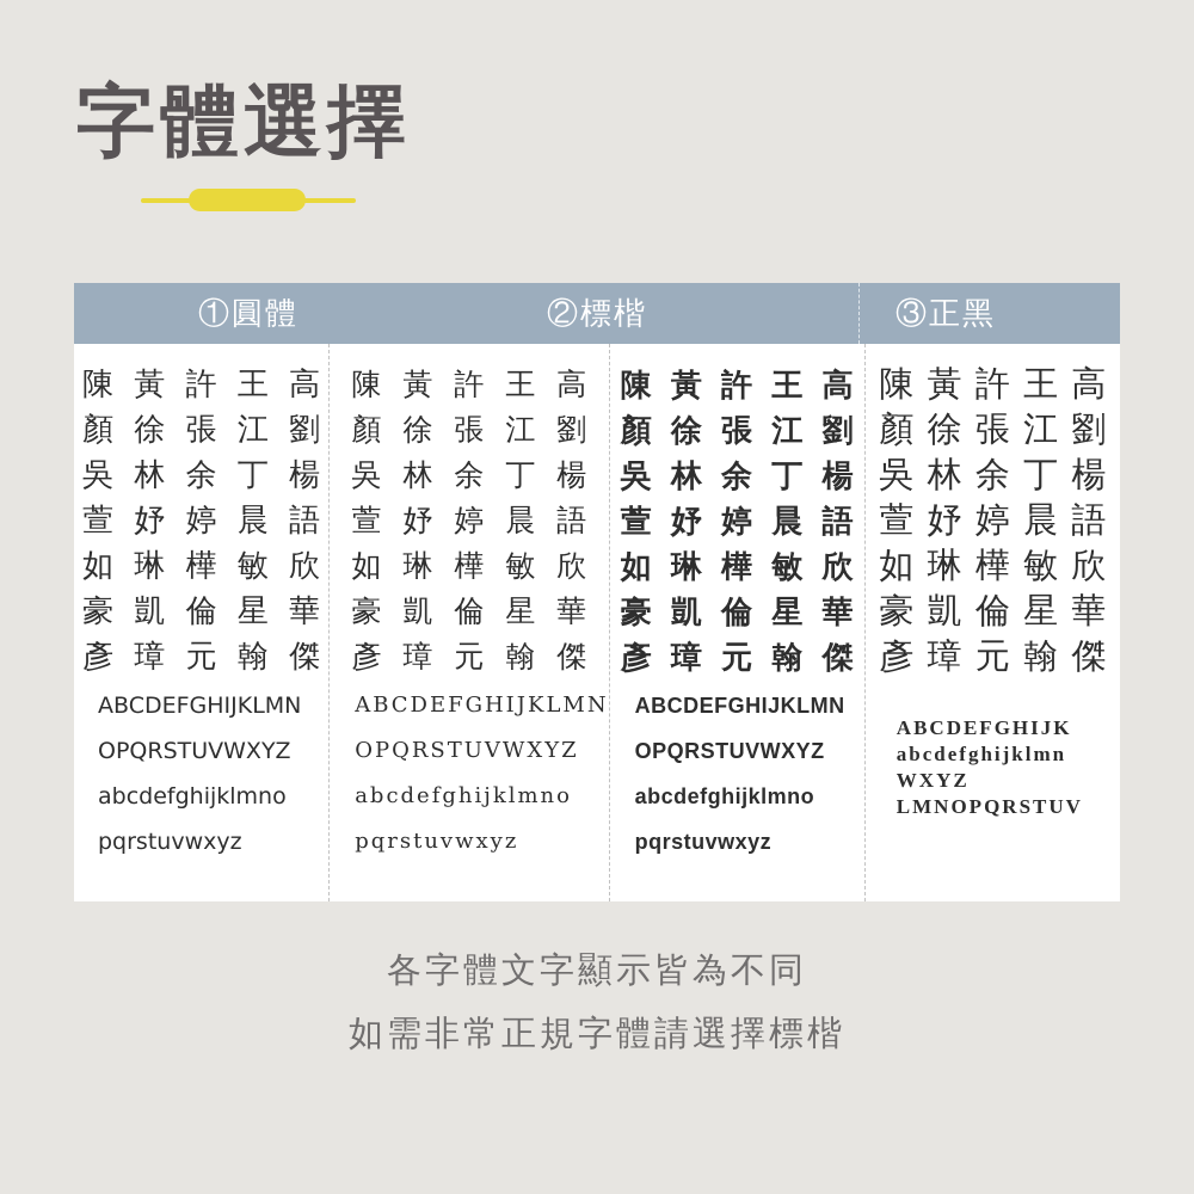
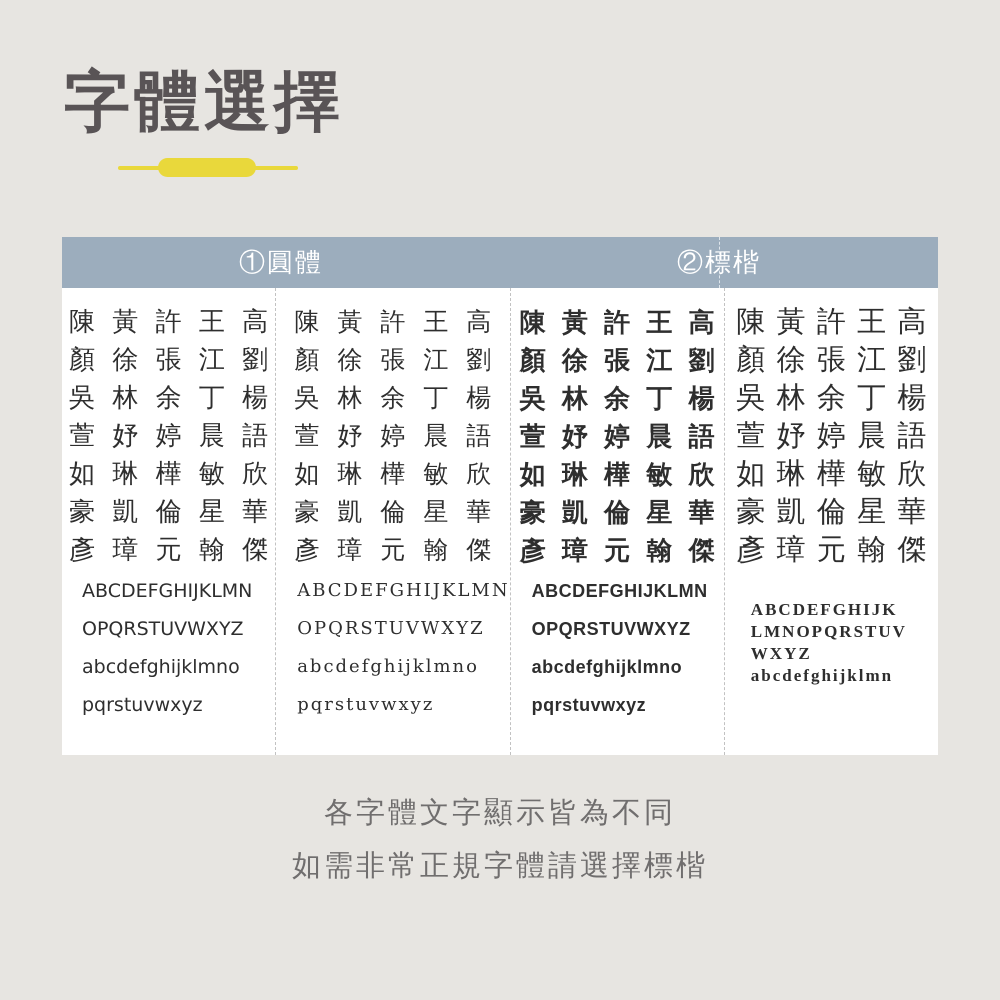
  字體選擇
  ①圓體
  ②標楷
- ③正黑
  陳 黃 許 王 高
  顏 徐 張 江 劉
  吳 林 余 丁 楊
  萱 妤 婷 晨 語
  如 琳 樺 敏 欣
  豪 凱 倫 星 華
  彥 璋 元 翰 傑
  ABCDEFGHIJKLMN
  OPQRSTUVWXYZ
  abcdefghijklmno
  pqrstuvwxyz
  陳 黃 許 王 高
  顏 徐 張 江 劉
  吳 林 余 丁 楊
  萱 妤 婷 晨 語
  如 琳 樺 敏 欣
  豪 凱 倫 星 華
  彥 璋 元 翰 傑
  ABCDEFGHIJKLMN
  OPQRSTUVWXYZ
  abcdefghijklmno
  pqrstuvwxyz
  陳 黃 許 王 高
  顏 徐 張 江 劉
  吳 林 余 丁 楊
  萱 妤 婷 晨 語
  如 琳 樺 敏 欣
  豪 凱 倫 星 華
  彥 璋 元 翰 傑
  ABCDEFGHIJKLMN
  OPQRSTUVWXYZ
  abcdefghijklmno
  pqrstuvwxyz
  陳 黃 許 王 高
  顏 徐 張 江 劉
  吳 林 余 丁 楊
  萱 妤 婷 晨 語
  如 琳 樺 敏 欣
  豪 凱 倫 星 華
  彥 璋 元 翰 傑
  ABCDEFGHIJK
- abcdefghijklmn
+ LMNOPQRSTUV
  WXYZ
- LMNOPQRSTUV
+ abcdefghijklmn
  各字體文字顯示皆為不同
  如需非常正規字體請選擇標楷
